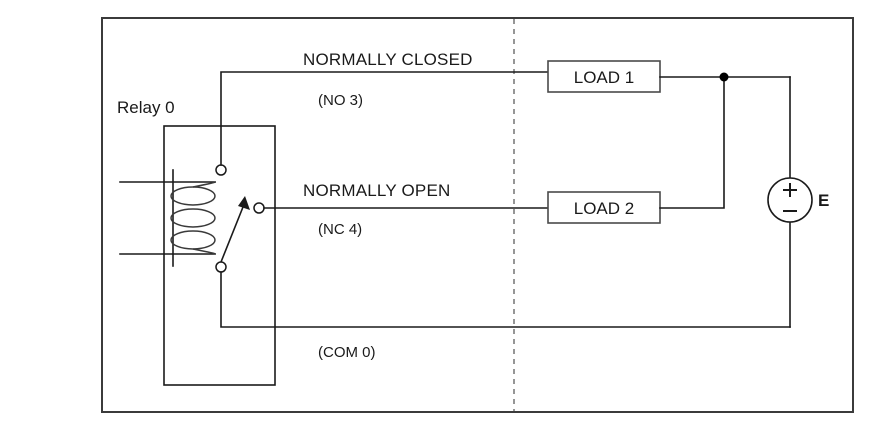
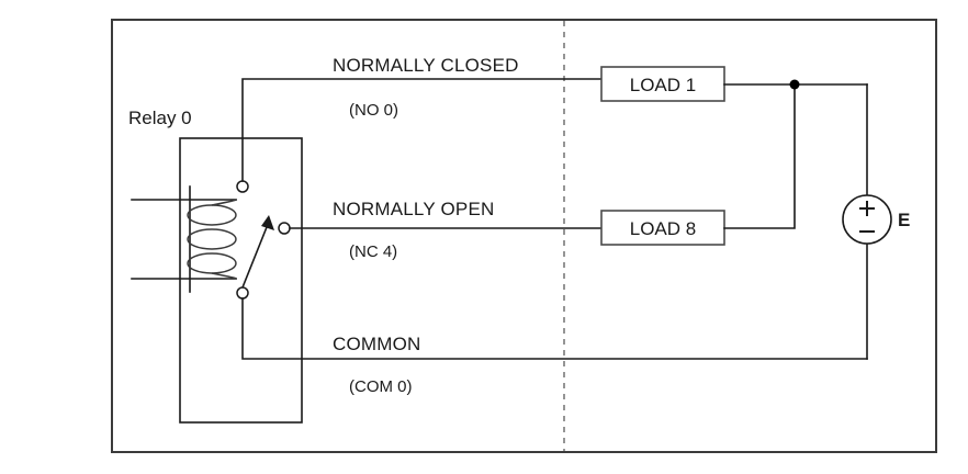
  LOAD 1
- LOAD 2
+ LOAD 8
  E
  Relay 0
  NORMALLY CLOSED
- (NO 3)
+ (NO 0)
  NORMALLY OPEN
  (NC 4)
+ COMMON
  (COM 0)
